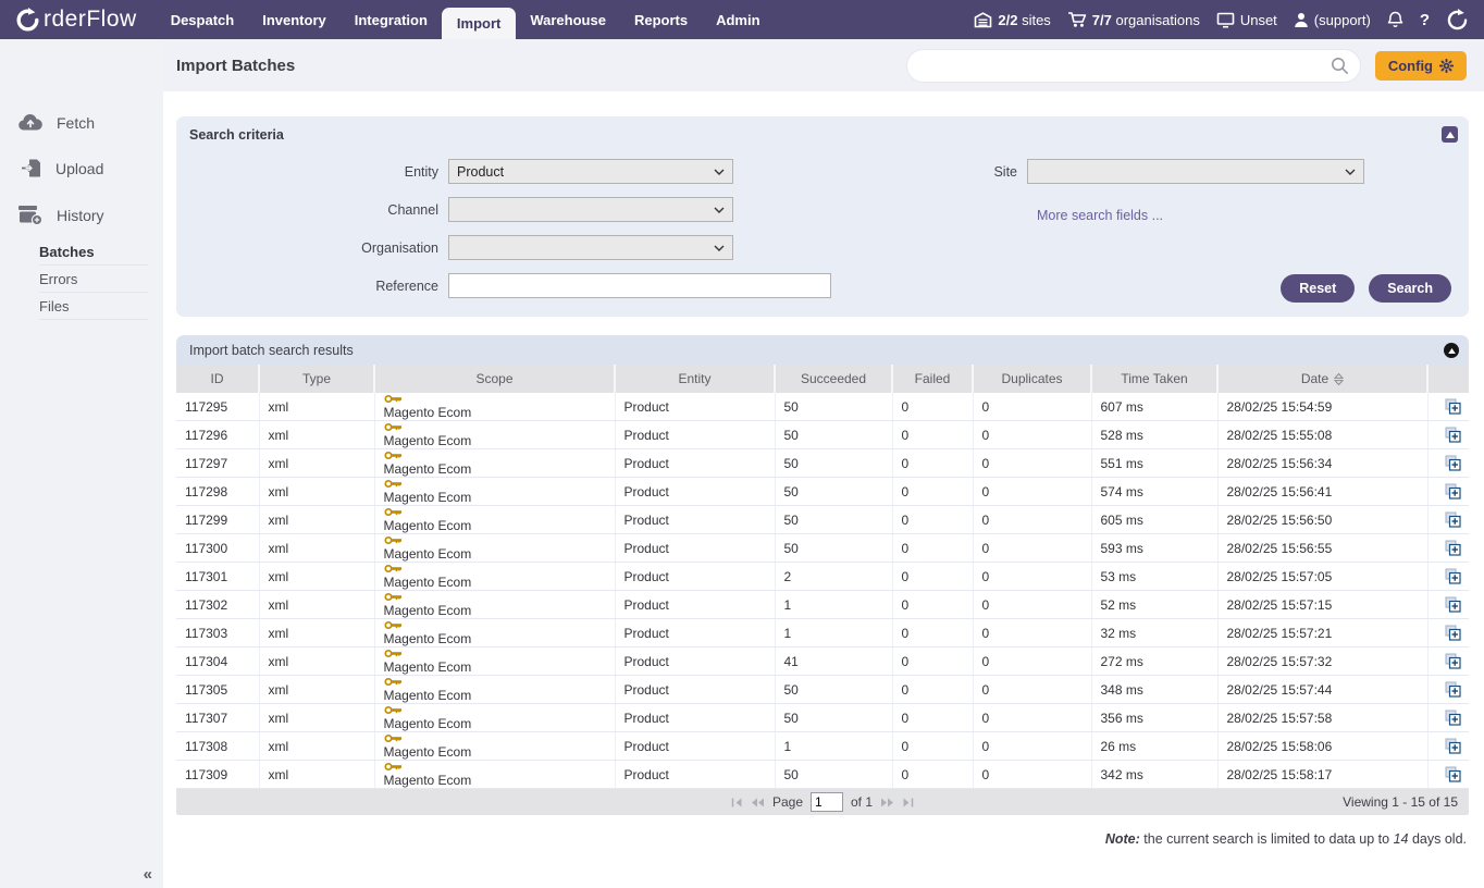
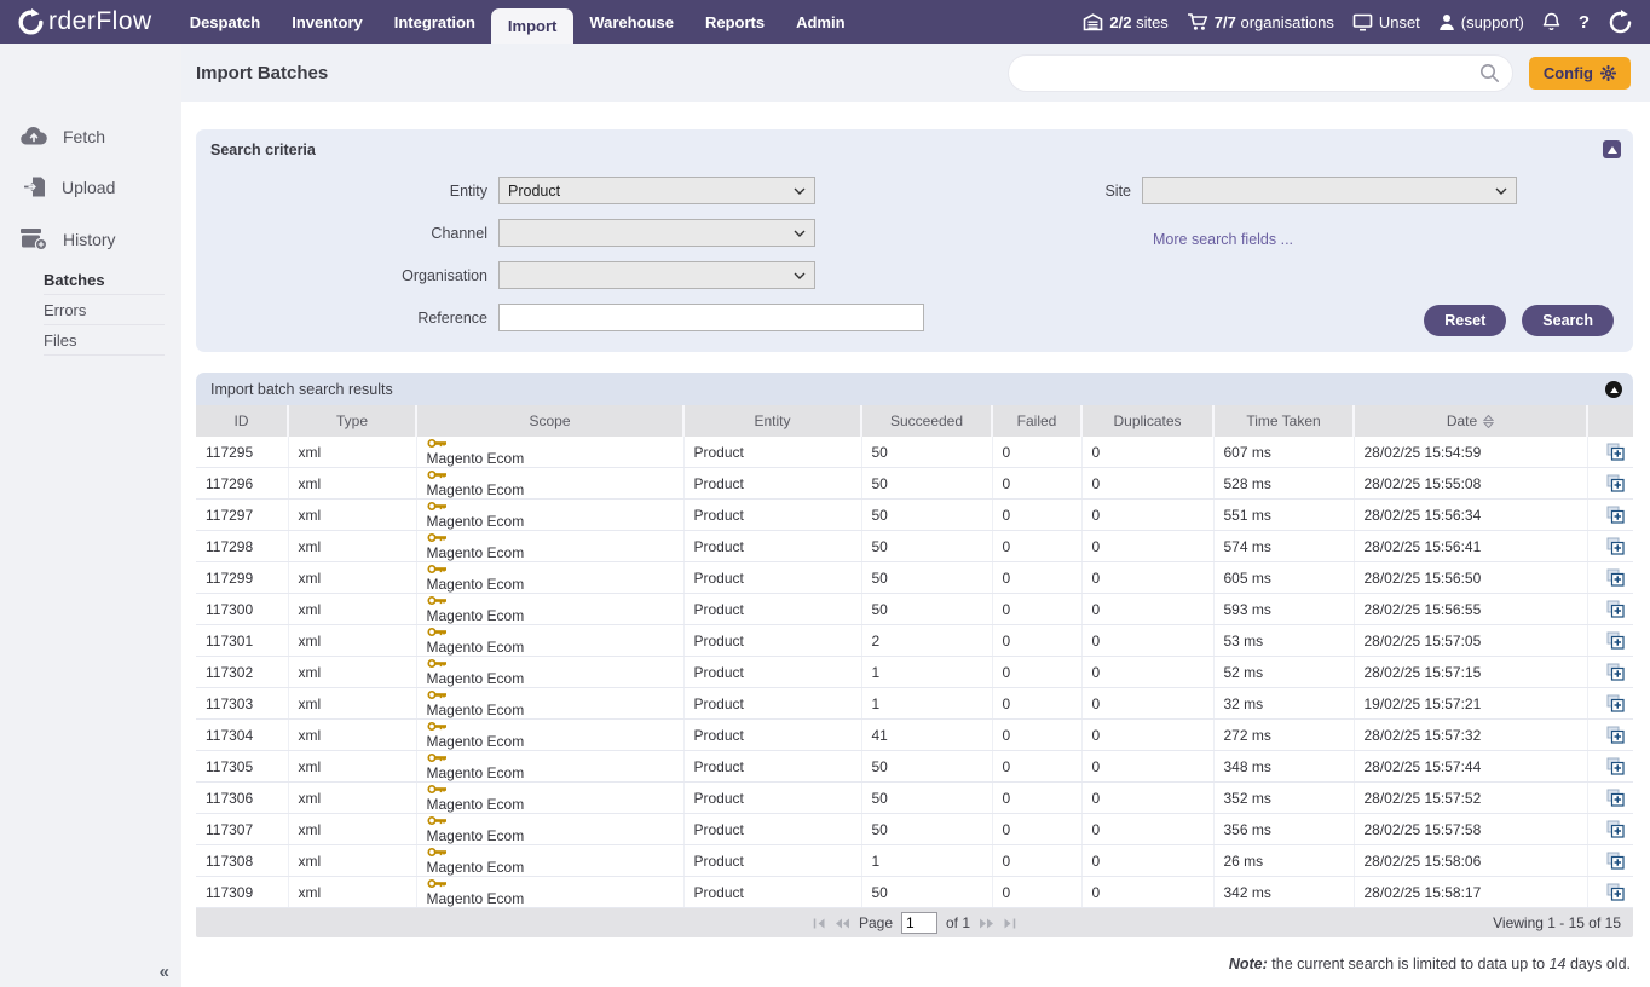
  rderFlow
  Despatch
  Inventory
  Integration
  Import
  Warehouse
  Reports
  Admin
  2/2 sites
  7/7 organisations
  Unset
  (support)
  ?
  Fetch
  Upload
  History
  Batches
  Errors
  Files
  «
  Import Batches
  Config
  Search criteria
  Entity
  Product
  Channel
  Organisation
  Reference
  Site
  More search fields ...
  Reset
  Search
  Import batch search results
  ID	Type	Scope	Entity	Succeeded	Failed	Duplicates	Time Taken	Date
  117295	xml	Magento Ecom	Product	50	0	0	607 ms	28/02/25 15:54:59
  117296	xml	Magento Ecom	Product	50	0	0	528 ms	28/02/25 15:55:08
  117297	xml	Magento Ecom	Product	50	0	0	551 ms	28/02/25 15:56:34
  117298	xml	Magento Ecom	Product	50	0	0	574 ms	28/02/25 15:56:41
  117299	xml	Magento Ecom	Product	50	0	0	605 ms	28/02/25 15:56:50
  117300	xml	Magento Ecom	Product	50	0	0	593 ms	28/02/25 15:56:55
  117301	xml	Magento Ecom	Product	2	0	0	53 ms	28/02/25 15:57:05
  117302	xml	Magento Ecom	Product	1	0	0	52 ms	28/02/25 15:57:15
- 117303	xml	Magento Ecom	Product	1	0	0	32 ms	28/02/25 15:57:21
+ 117303	xml	Magento Ecom	Product	1	0	0	32 ms	19/02/25 15:57:21
  117304	xml	Magento Ecom	Product	41	0	0	272 ms	28/02/25 15:57:32
  117305	xml	Magento Ecom	Product	50	0	0	348 ms	28/02/25 15:57:44
+ 117306	xml	Magento Ecom	Product	50	0	0	352 ms	28/02/25 15:57:52
  117307	xml	Magento Ecom	Product	50	0	0	356 ms	28/02/25 15:57:58
  117308	xml	Magento Ecom	Product	1	0	0	26 ms	28/02/25 15:58:06
  117309	xml	Magento Ecom	Product	50	0	0	342 ms	28/02/25 15:58:17
  Page
  1
  of 1
  Viewing 1 - 15 of 15
  Note: the current search is limited to data up to 14 days old.
